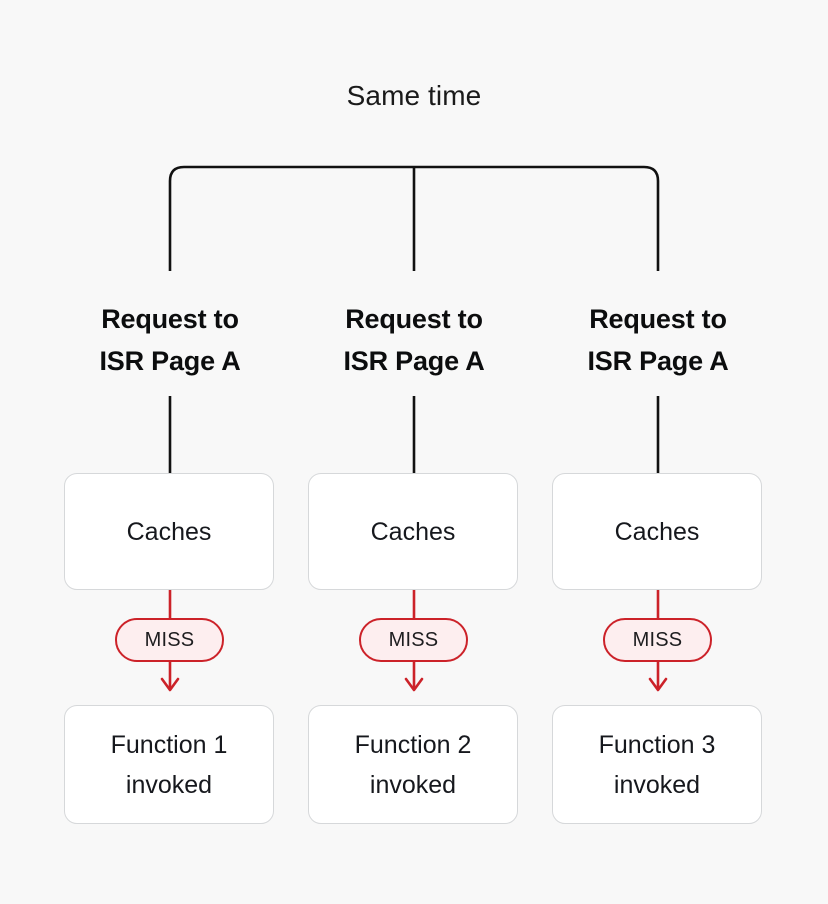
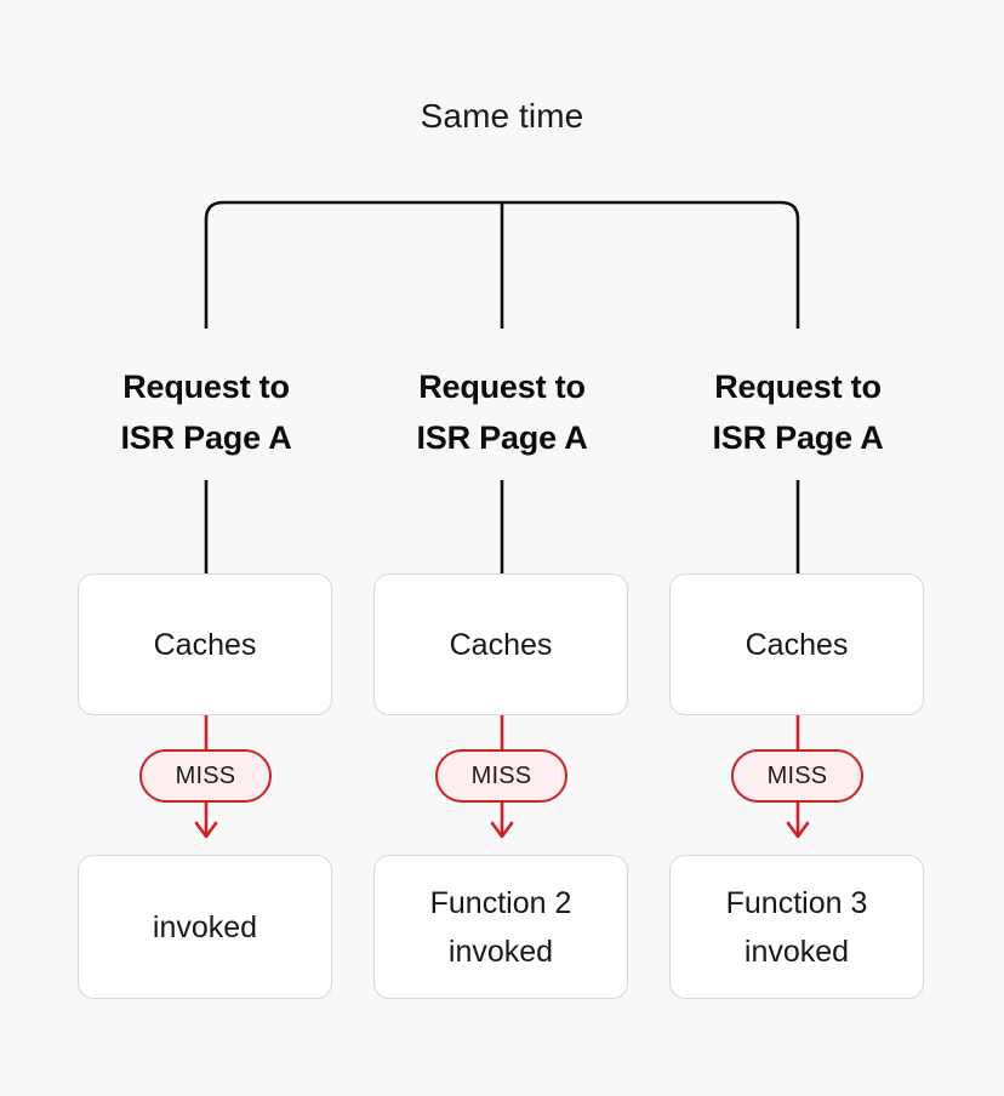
  Same time
  Request to
  ISR Page A
  Caches
  MISS
- Function 1
  invoked
  Request to
  ISR Page A
  Caches
  MISS
  Function 2
  invoked
  Request to
  ISR Page A
  Caches
  MISS
  Function 3
  invoked
